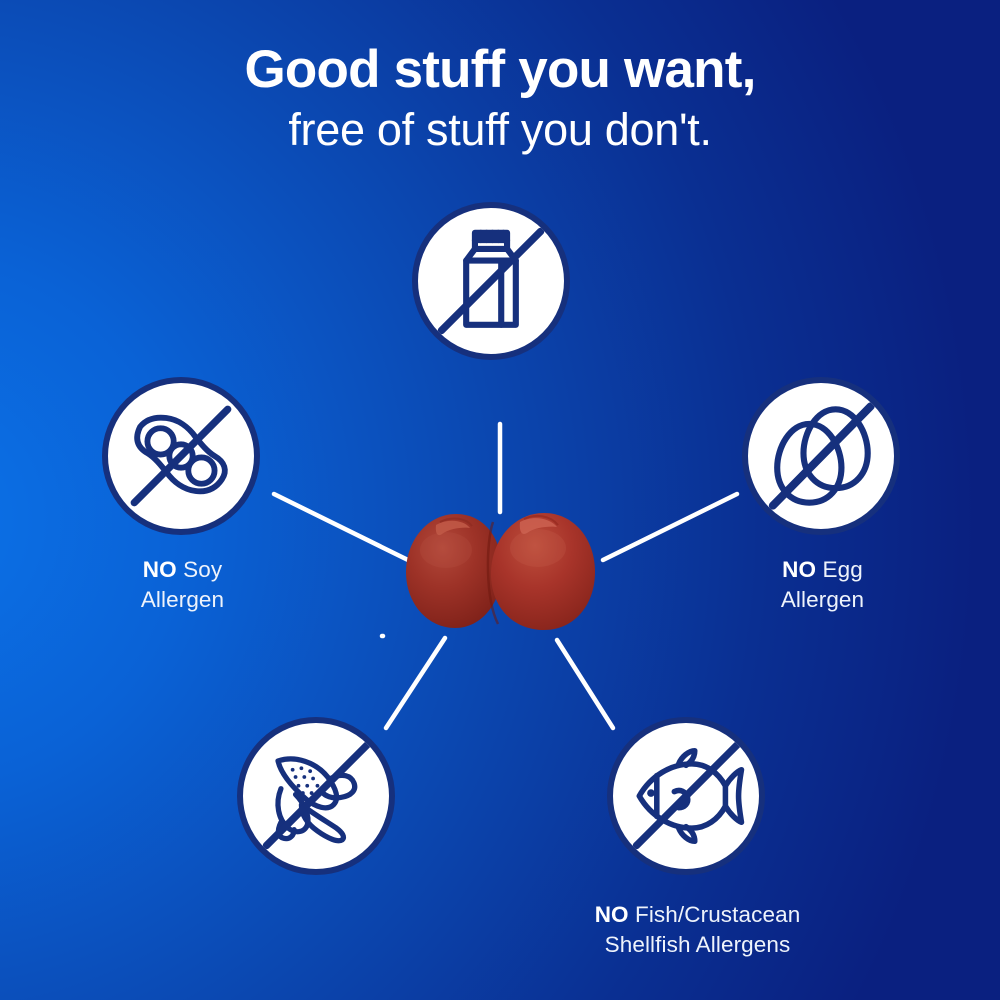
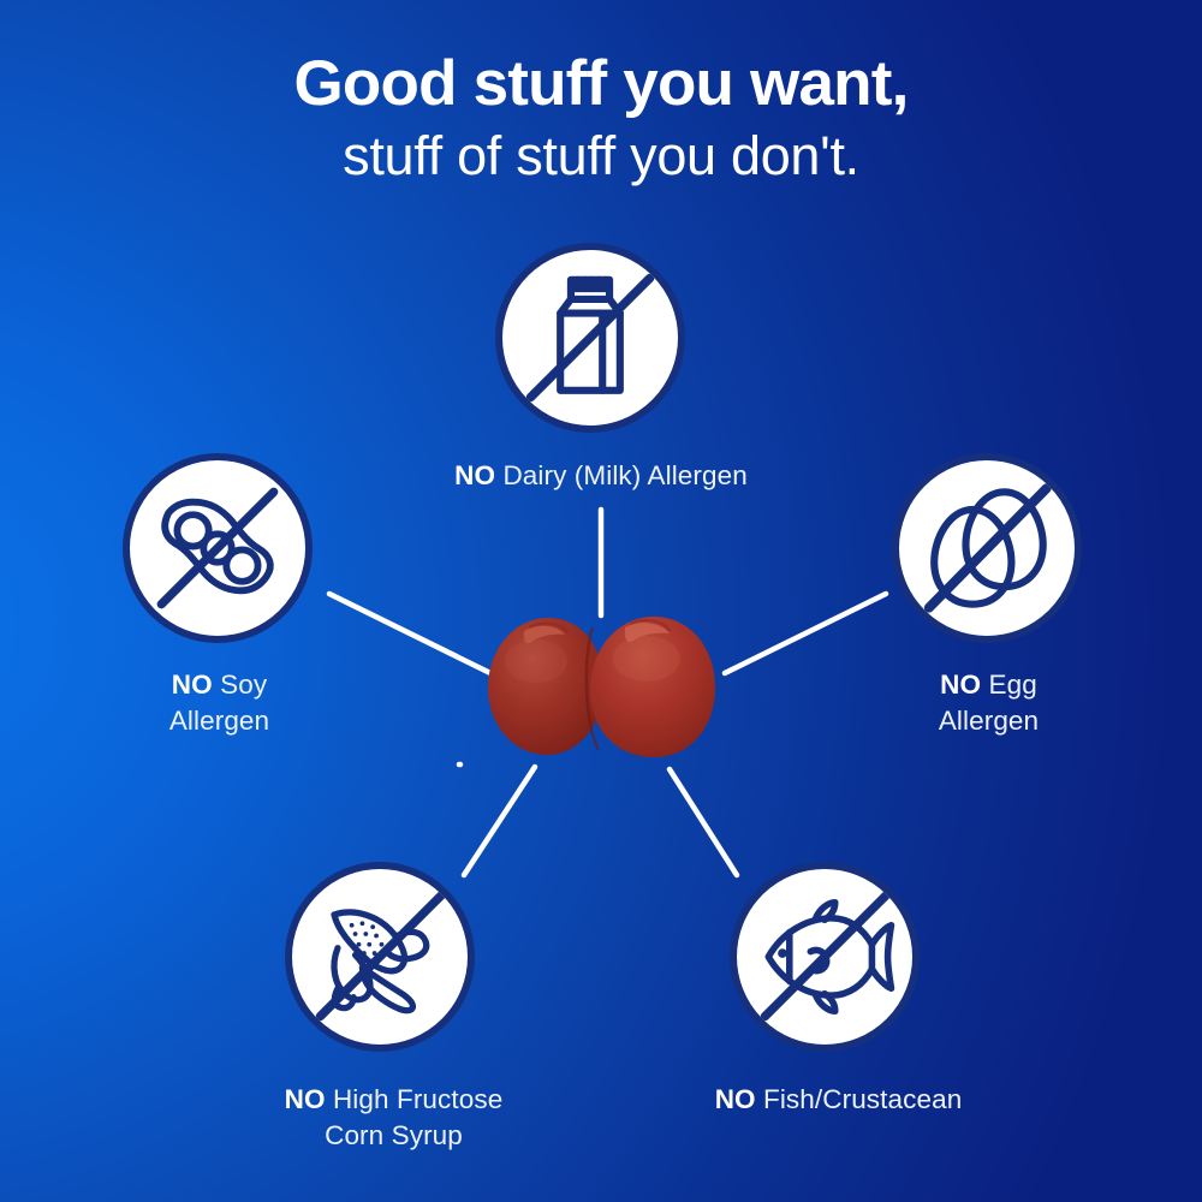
  Good stuff you want,
- free of stuff you don't.
+ stuff of stuff you don't.
+ NO Dairy (Milk) Allergen
  NO Soy
  Allergen
  NO Egg
  Allergen
+ NO High Fructose
+ Corn Syrup
  NO Fish/Crustacean
- Shellfish Allergens
